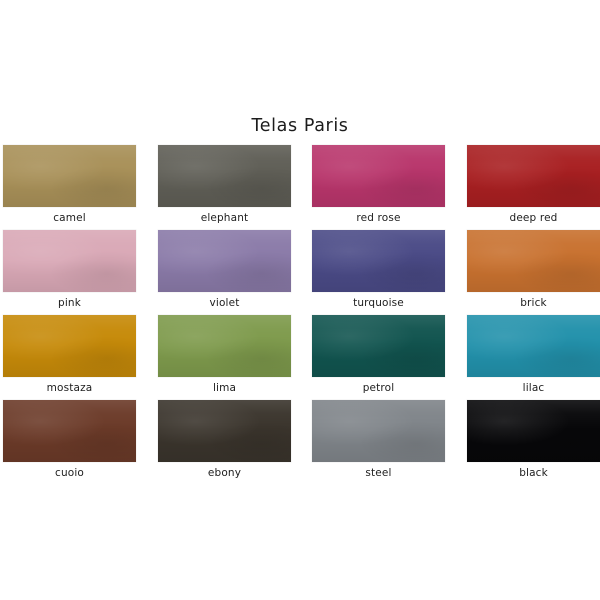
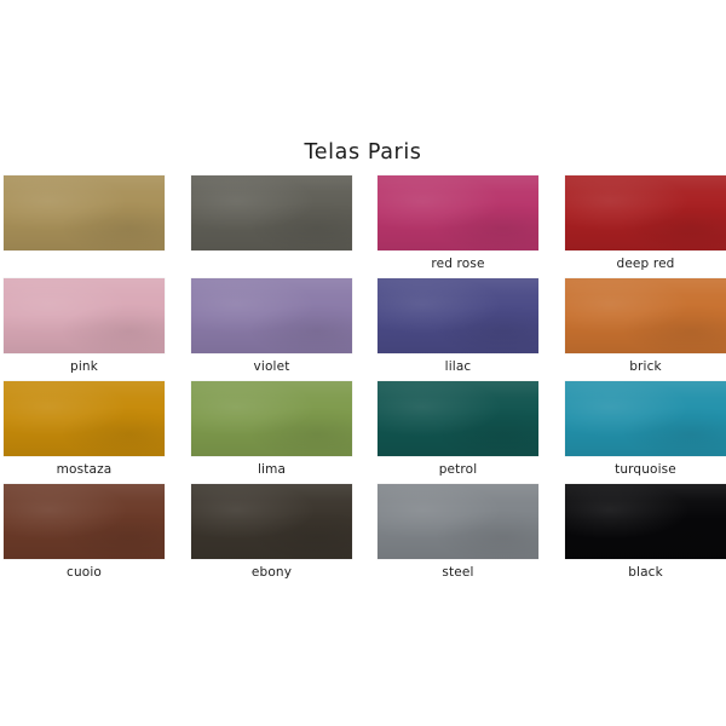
  Telas Paris
- camel
- elephant
  red rose
  deep red
  pink
  violet
- turquoise
+ lilac
  brick
  mostaza
  lima
  petrol
- lilac
+ turquoise
  cuoio
  ebony
  steel
  black
